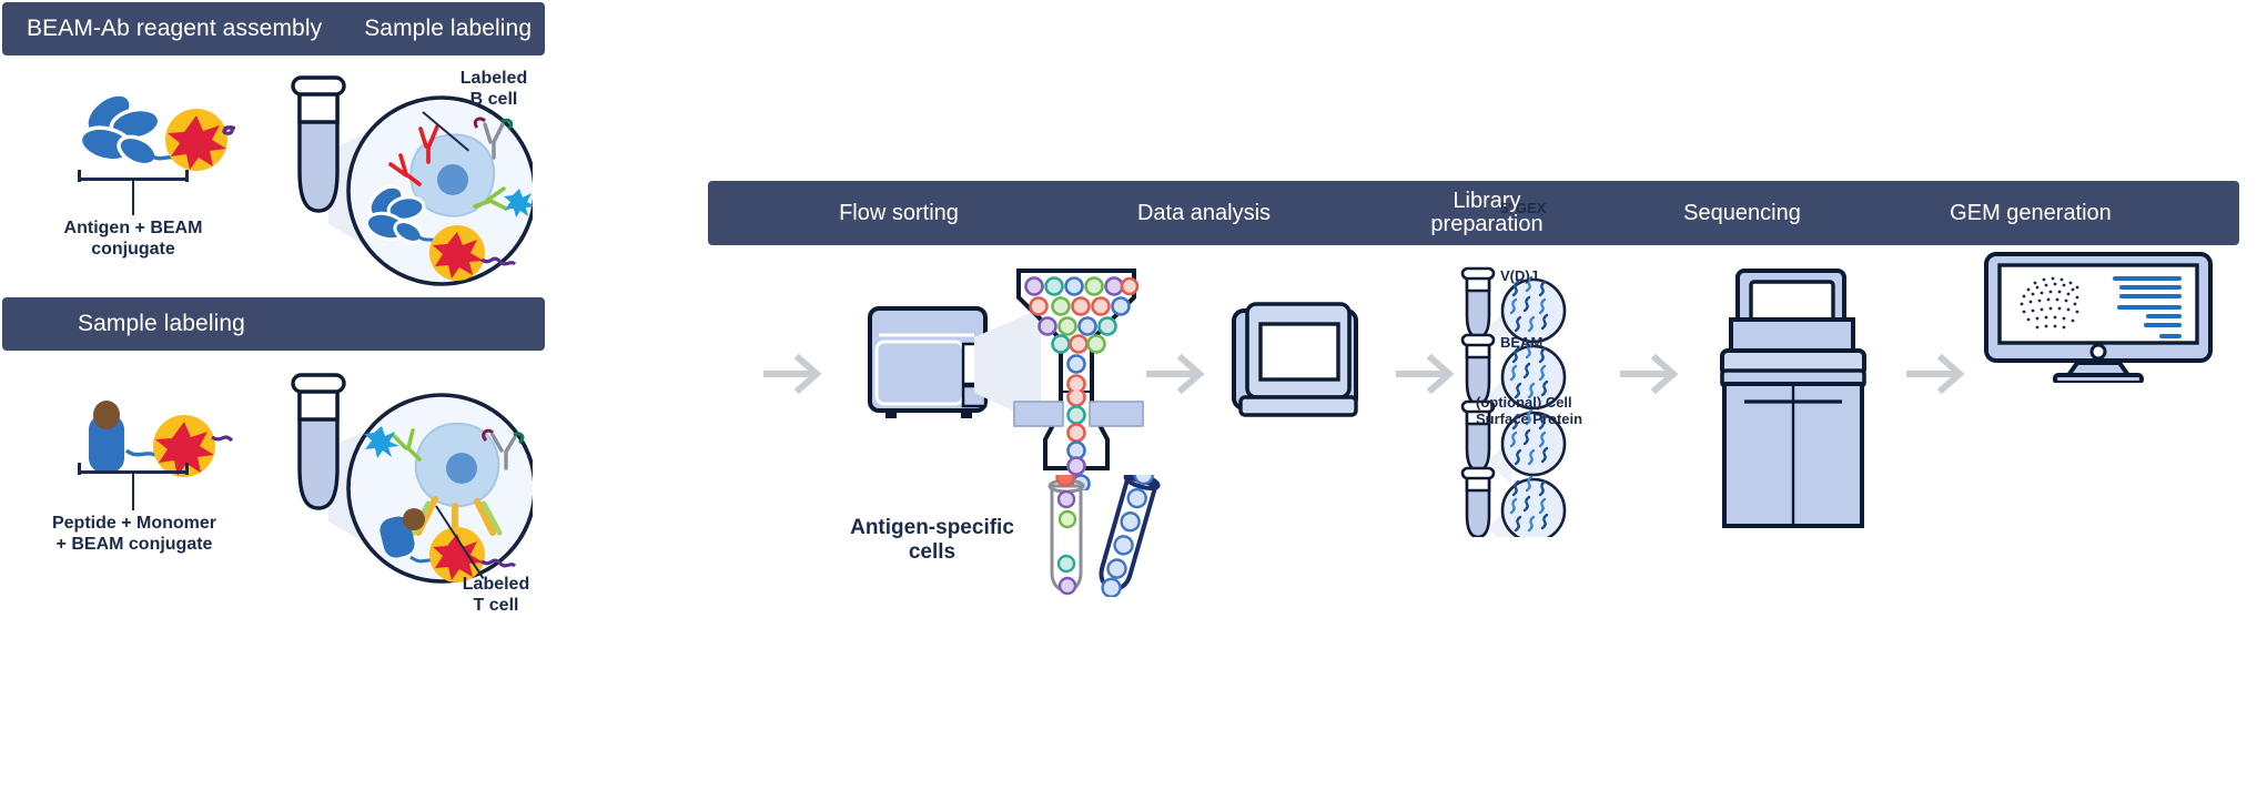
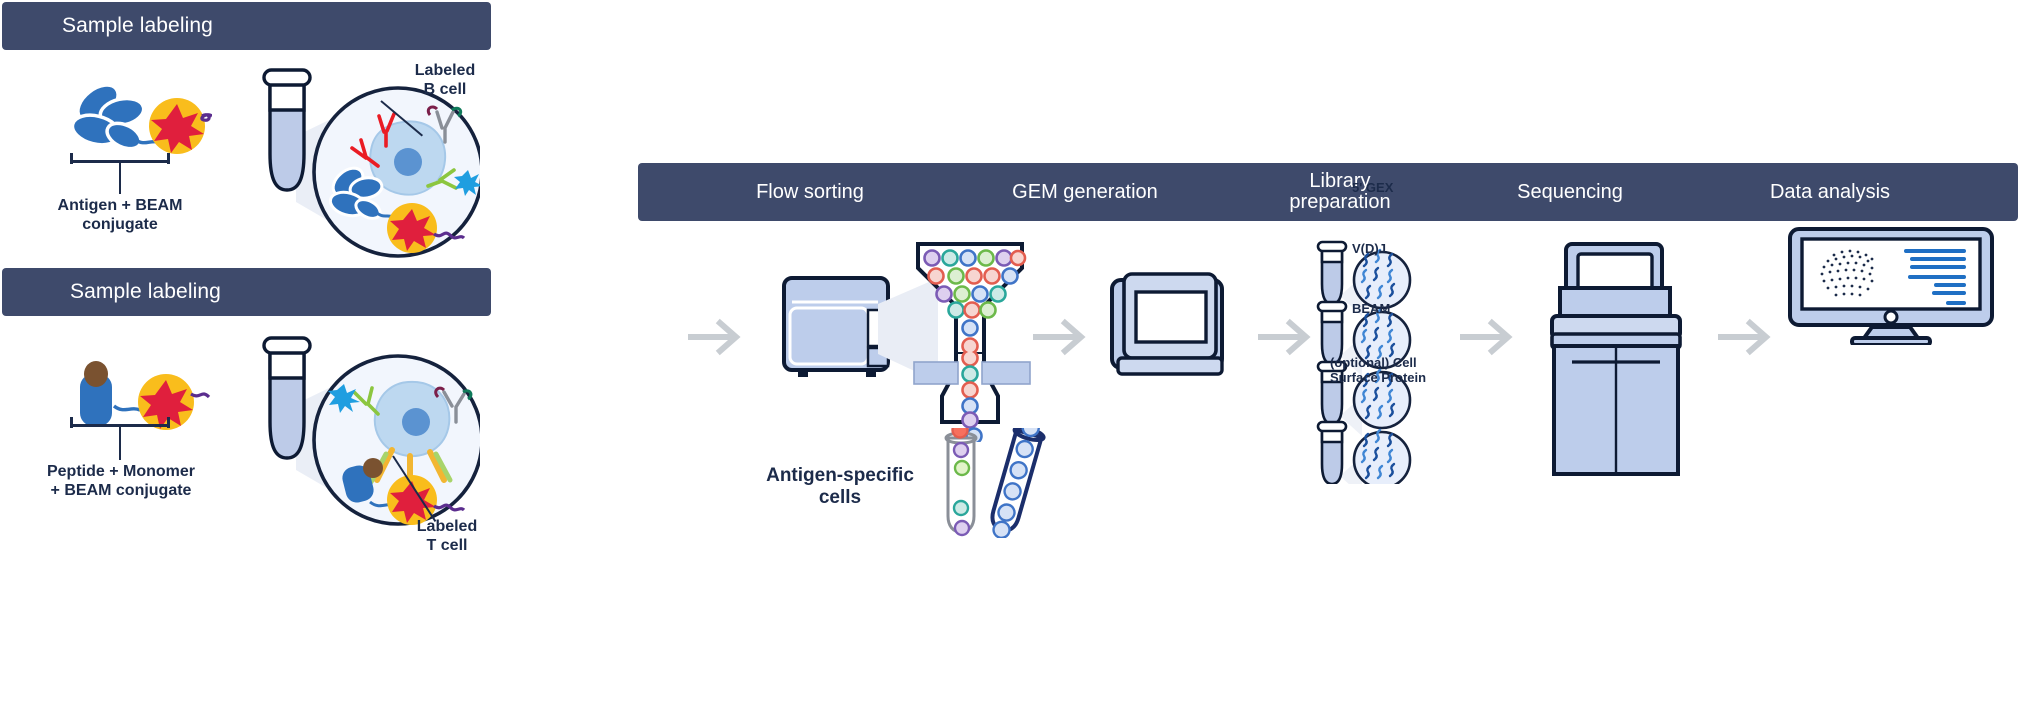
- BEAM-Ab reagent assembly
  Sample labeling
  Antigen + BEAM
  conjugate
  Labeled
  B cell
  Sample labeling
  Peptide + Monomer
  + BEAM conjugate
  Labeled
  T cell
  Flow sorting
- Data analysis
+ GEM generation
  Library
  preparation
  Sequencing
- GEM generation
+ Data analysis
  Antigen-specific
  cells
  5' GEX
  V(D)J
  BEAM
  (optional) Cell
  Surface Protein
